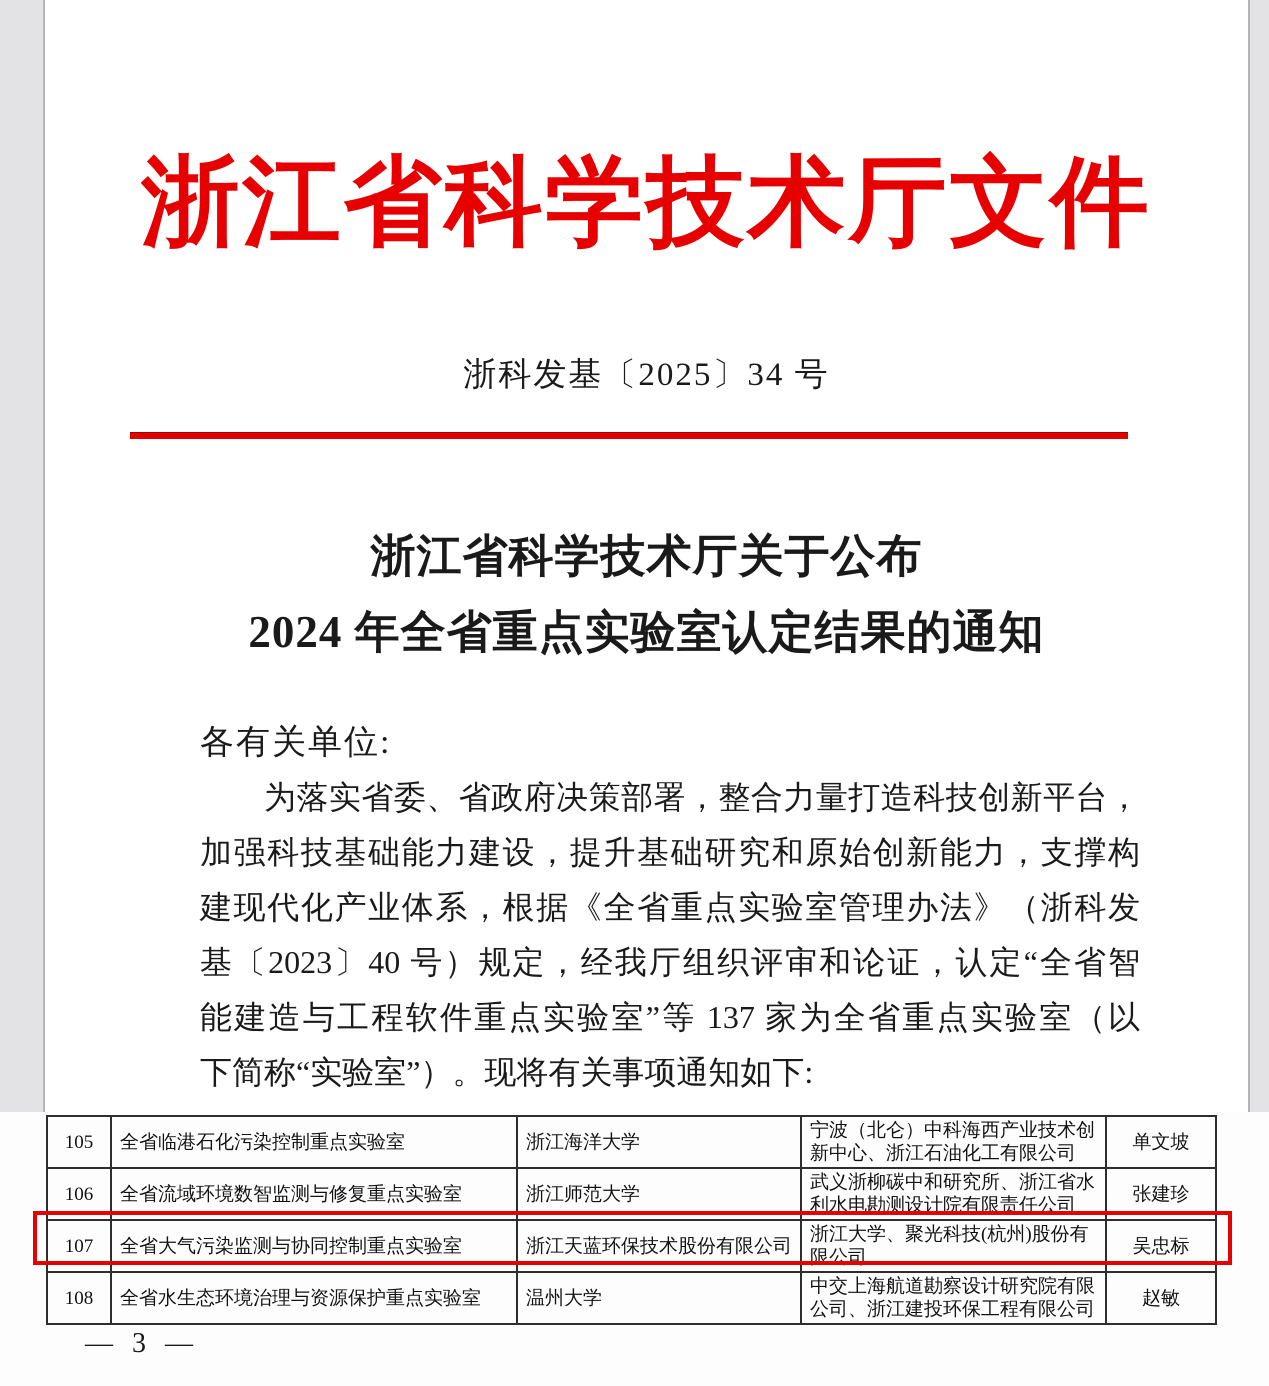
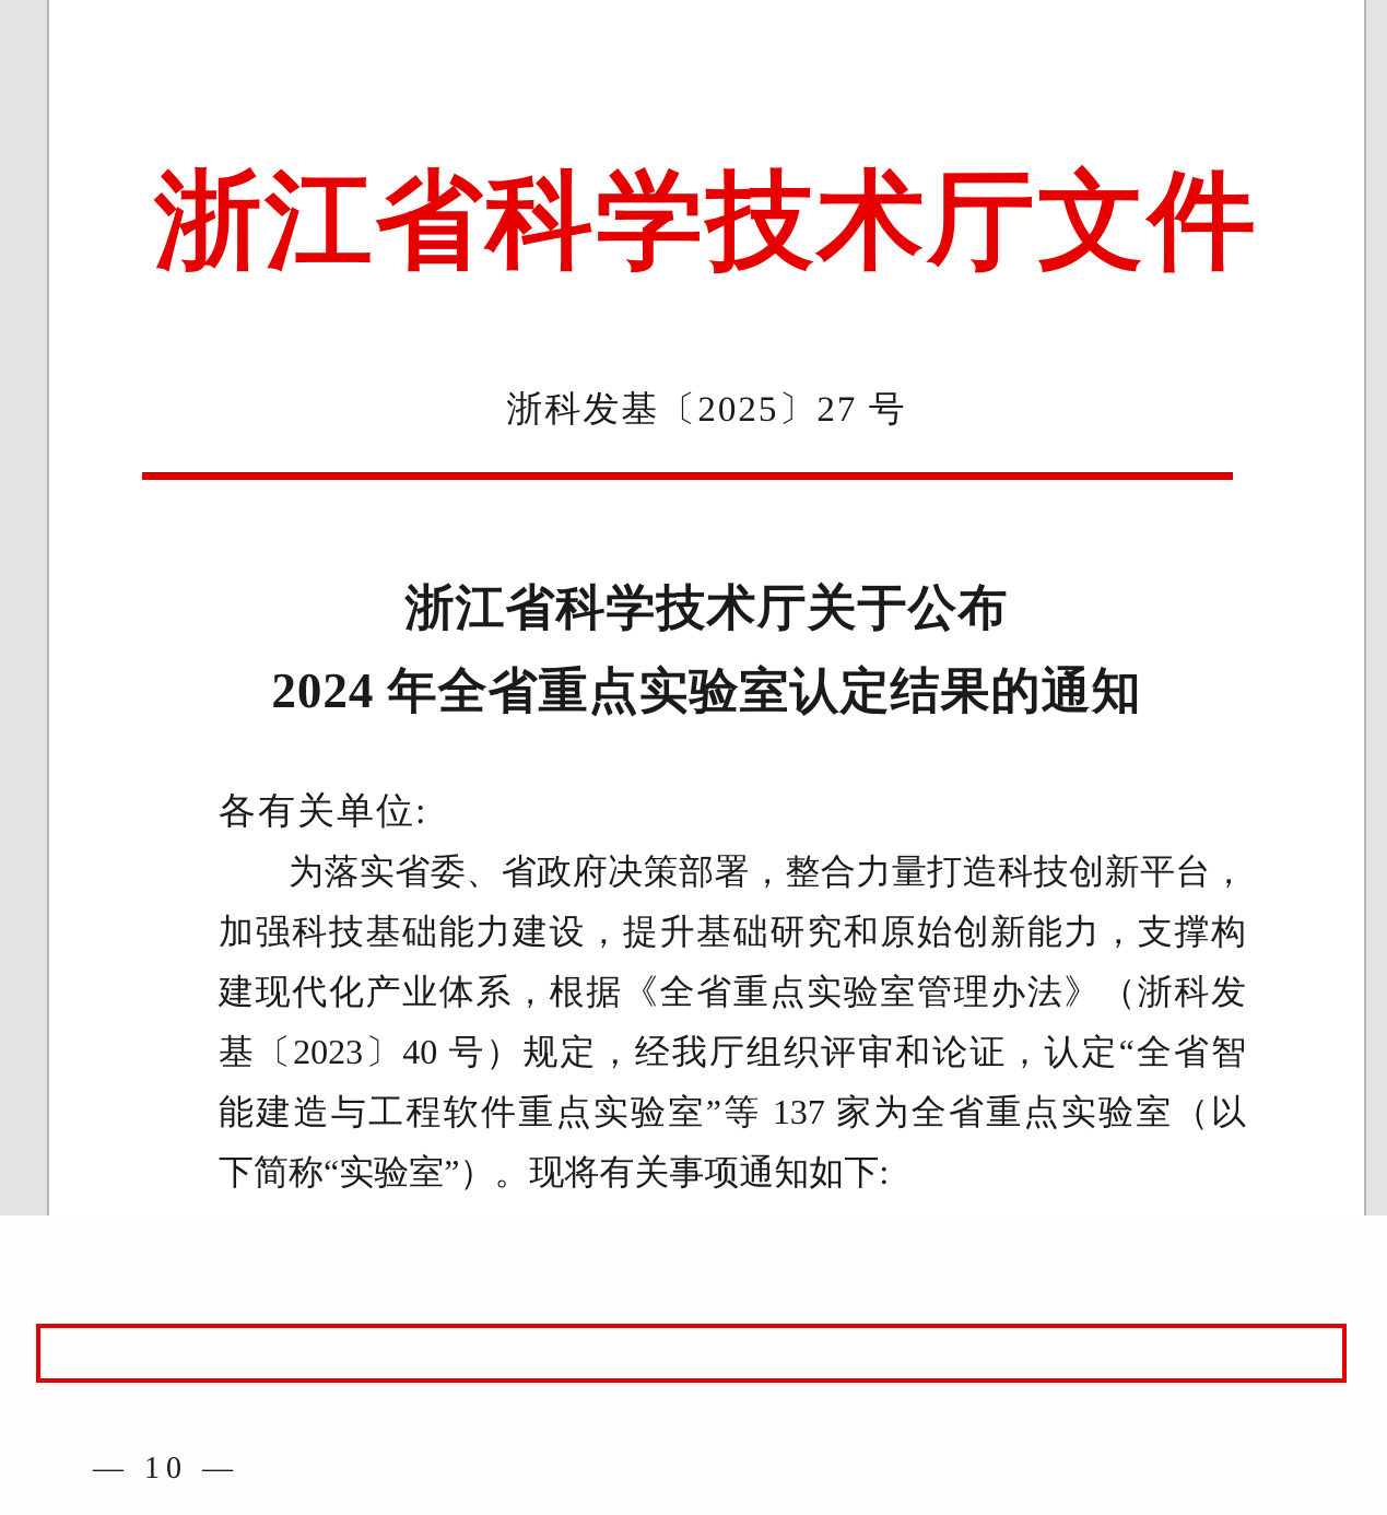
  浙江省科学技术厅文件
- 浙科发基〔2025〕34 号
+ 浙科发基〔2025〕27 号
  浙江省科学技术厅关于公布
  2024 年全省重点实验室认定结果的通知
  各有关单位:
  为落实省委、省政府决策部署，整合力量打造科技创新平台，
  加强科技基础能力建设，提升基础研究和原始创新能力，支撑构
  建现代化产业体系，根据《全省重点实验室管理办法》（浙科发
  基〔2023〕40 号）规定，经我厅组织评审和论证，认定“全省智
  能建造与工程软件重点实验室”等 137 家为全省重点实验室（以
  下简称“实验室”）。现将有关事项通知如下:
- 105	全省临港石化污染控制重点实验室	浙江海洋大学	宁波（北仑）中科海西产业技术创新中心、浙江石油化工有限公司	单文坡
- 106	全省流域环境数智监测与修复重点实验室	浙江师范大学	武义浙柳碳中和研究所、浙江省水利水电勘测设计院有限责任公司	张建珍
- 107	全省大气污染监测与协同控制重点实验室	浙江天蓝环保技术股份有限公司	浙江大学、聚光科技(杭州)股份有限公司	吴忠标
- 108	全省水生态环境治理与资源保护重点实验室	温州大学	中交上海航道勘察设计研究院有限公司、浙江建投环保工程有限公司	赵敏
- — 3 —
+ — 10 —
